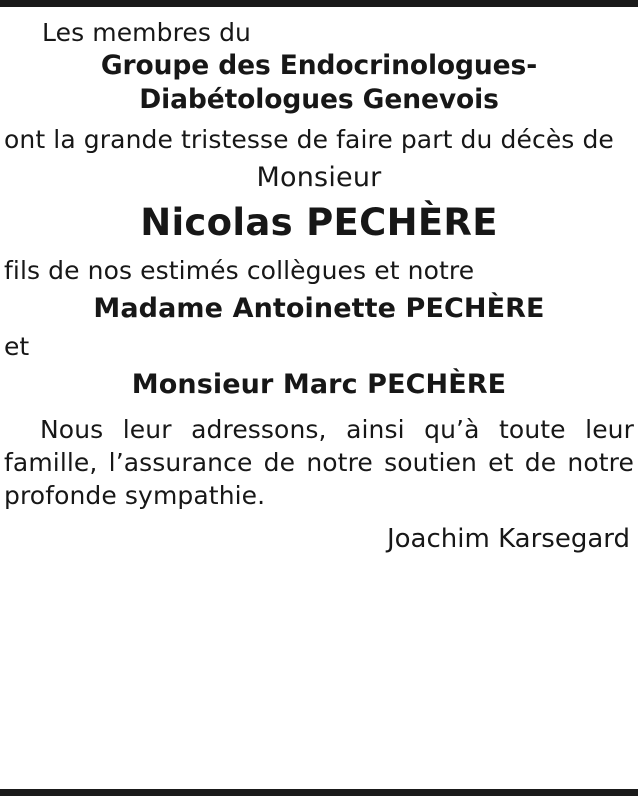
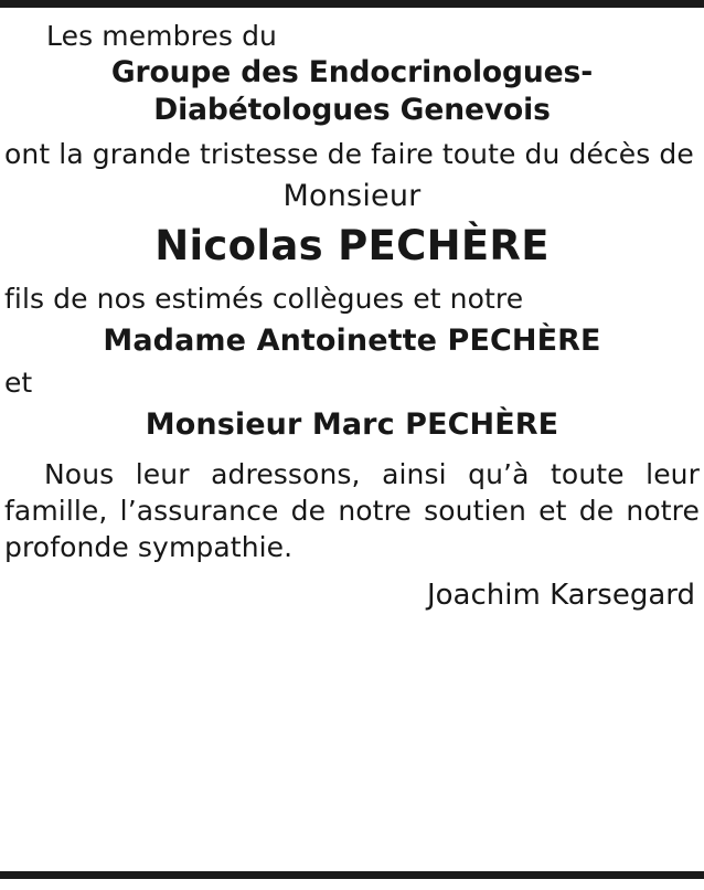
  Les membres du
  Groupe des Endocrinologues-
  Diabétologues Genevois
- ont la grande tristesse de faire part du décès de
+ ont la grande tristesse de faire toute du décès de
  Monsieur
  Nicolas PECHÈRE
  fils de nos estimés collègues et notre
  Madame Antoinette PECHÈRE
  et
  Monsieur Marc PECHÈRE
  Nous leur adressons, ainsi qu’à toute leur famille, l’assurance de notre soutien et de notre profonde sympathie.
  Joachim Karsegard
